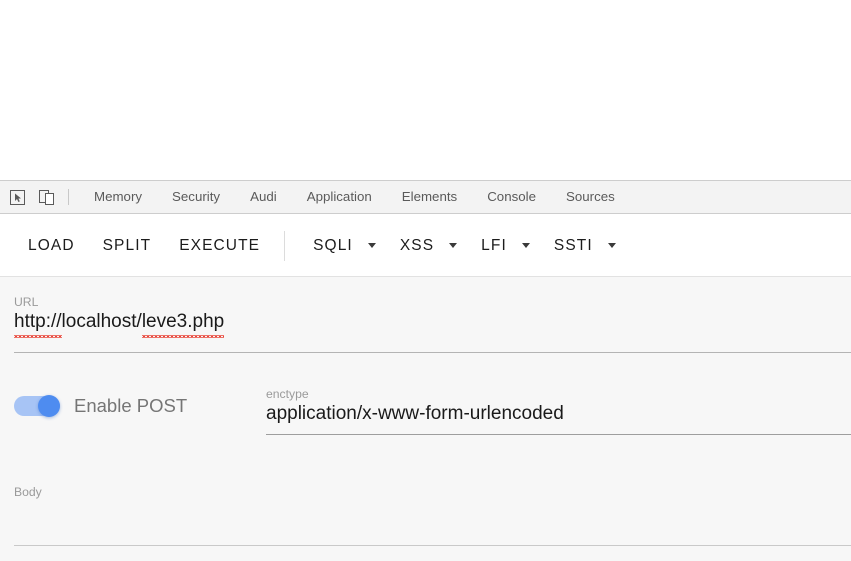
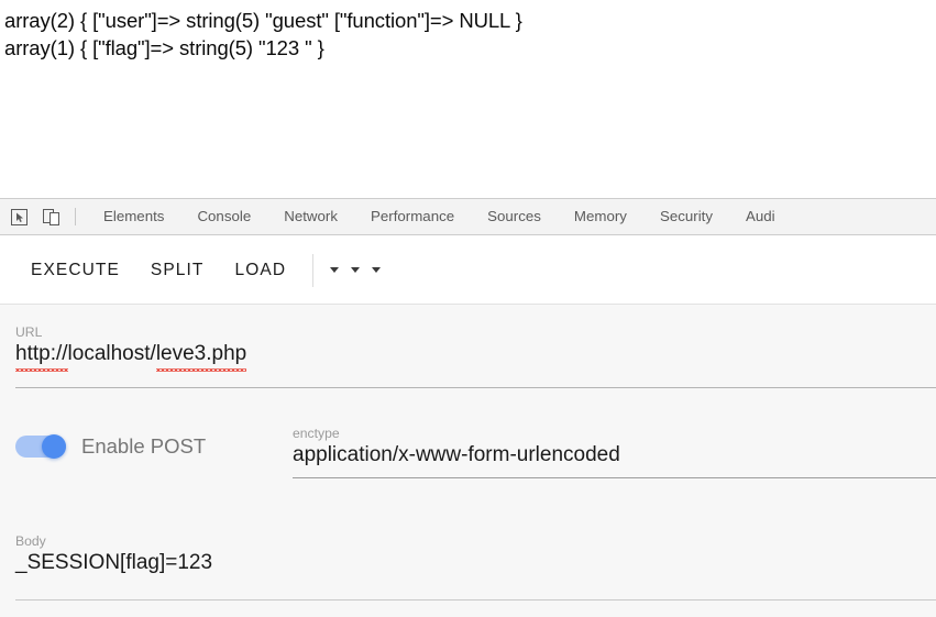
+ array(2) { ["user"]=> string(5) "guest" ["function"]=> NULL }
+ array(1) { ["flag"]=> string(5) "123 " }
- Memory
+ Elements
- Security
+ Console
+ Network
+ Performance
- Audi
+ Sources
- Application
- Elements
+ Memory
- Console
+ Security
- Sources
+ Audi
- LOAD
+ EXECUTE
  SPLIT
- EXECUTE
+ LOAD
- SQLI
- XSS
- LFI
- SSTI
  URL
  http://localhost/leve3.php
  Enable POST
  enctype
  application/x-www-form-urlencoded
  Body
+ _SESSION[flag]=123
